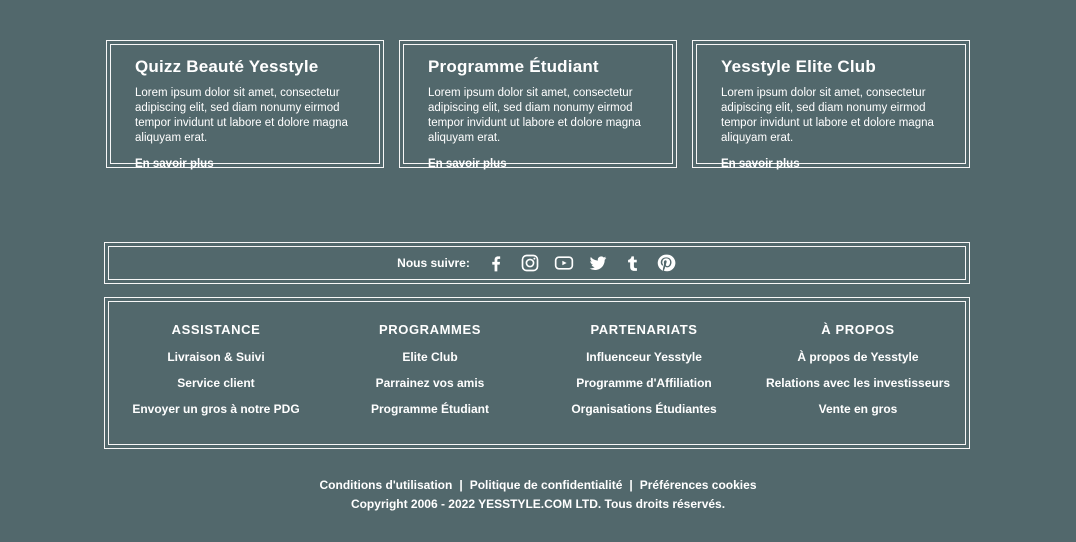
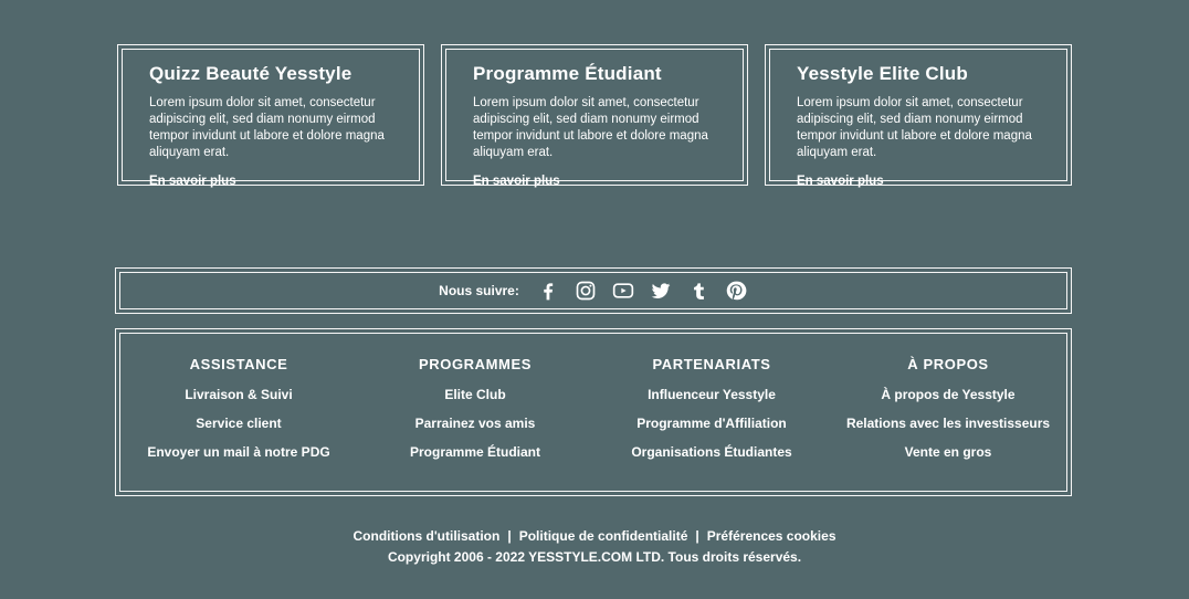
  Quizz Beauté Yesstyle
  Lorem ipsum dolor sit amet, consectetur adipiscing elit, sed diam nonumy eirmod tempor invidunt ut labore et dolore magna aliquyam erat.
  En savoir plus
  Programme Étudiant
  Lorem ipsum dolor sit amet, consectetur adipiscing elit, sed diam nonumy eirmod tempor invidunt ut labore et dolore magna aliquyam erat.
  En savoir plus
  Yesstyle Elite Club
  Lorem ipsum dolor sit amet, consectetur adipiscing elit, sed diam nonumy eirmod tempor invidunt ut labore et dolore magna aliquyam erat.
  En savoir plus
  Nous suivre:
  ASSISTANCE
  Livraison & Suivi
  Service client
- Envoyer un gros à notre PDG
+ Envoyer un mail à notre PDG
  PROGRAMMES
  Elite Club
  Parrainez vos amis
  Programme Étudiant
  PARTENARIATS
  Influenceur Yesstyle
  Programme d'Affiliation
  Organisations Étudiantes
  À PROPOS
  À propos de Yesstyle
  Relations avec les investisseurs
  Vente en gros
  Conditions d'utilisation | Politique de confidentialité | Préférences cookies
  Copyright 2006 - 2022 YESSTYLE.COM LTD. Tous droits réservés.
